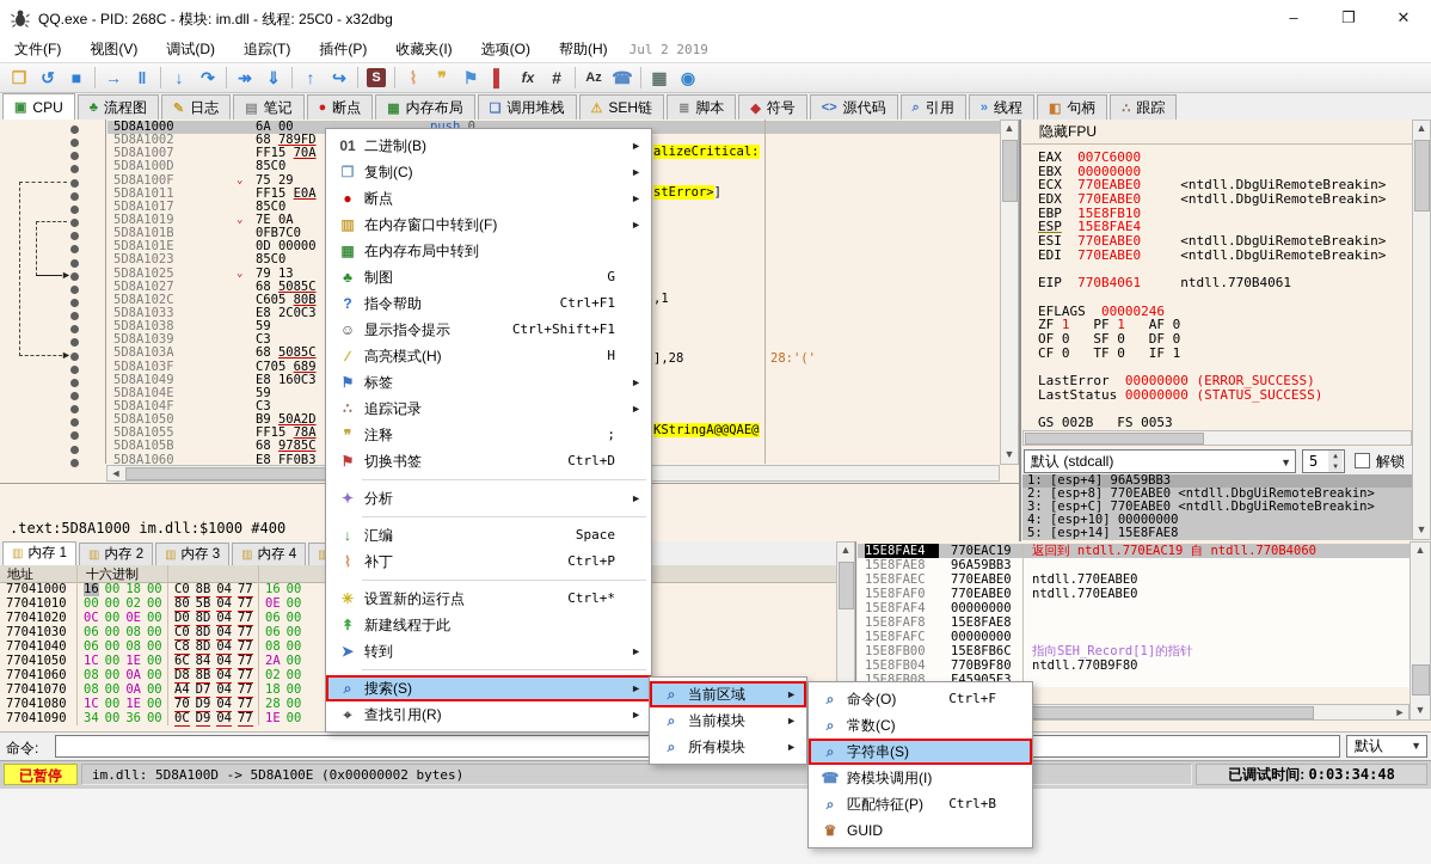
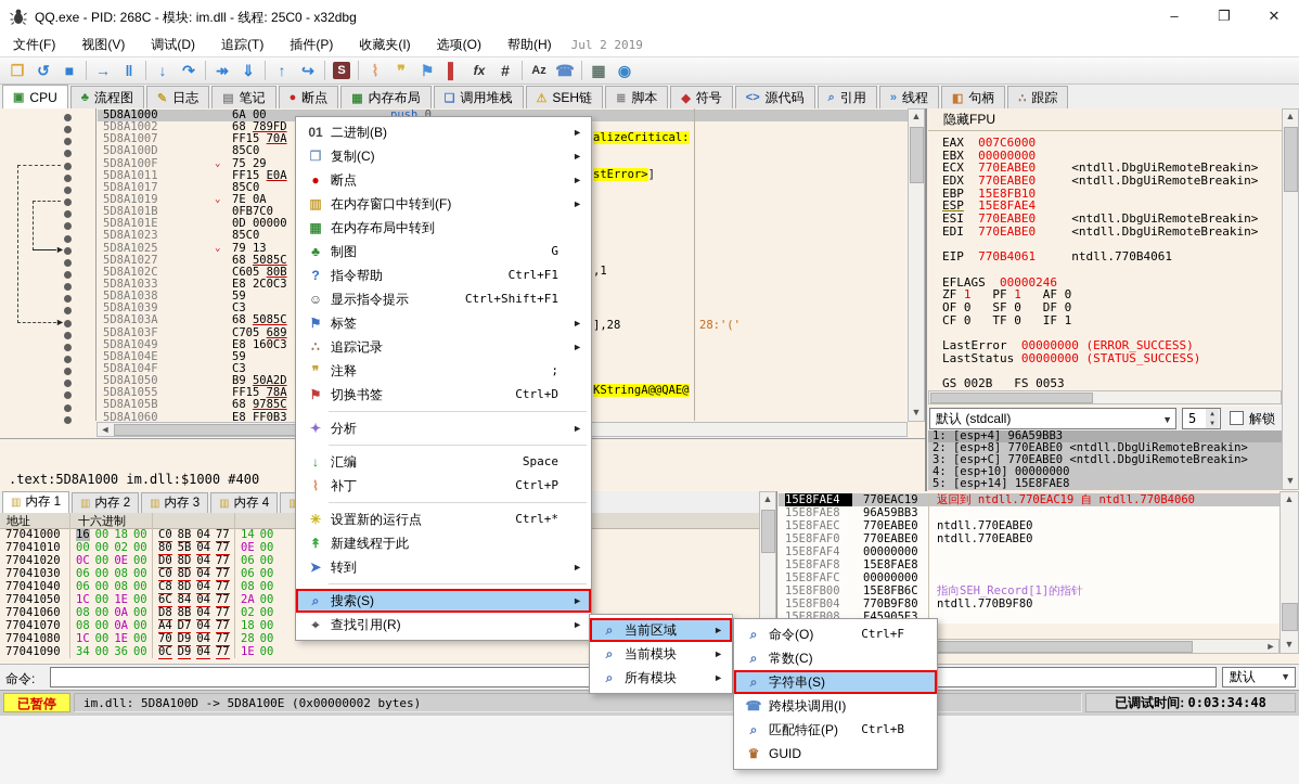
  QQ.exe - PID: 268C - 模块: im.dll - 线程: 25C0 - x32dbg
  –
  ❐
  ✕
  文件(F) 视图(V) 调试(D) 追踪(T) 插件(P) 收藏夹(I) 选项(O) 帮助(H) Jul 2 2019
  ❒
  ↺
  ■
  →
  ‖
  ↓
  ↷
  ↠
  ⇓
  ↑
  ↪
  S
  ⌇
  ❞
  ⚑
  ▌
  fx
  #
  Az
  ☎
  ▦
  ◉
  ▣
  CPU
  ♣
  流程图
  ✎
  日志
  ▤
  笔记
  ●
  断点
  ▦
  内存布局
  ❏
  调用堆栈
  ⚠
  SEH链
  ≣
  脚本
  ◆
  符号
  <>
  源代码
  ⌕
  引用
  »
  线程
  ◧
  句柄
  ∴
  跟踪
  ►
  ►
  5D8A1000
  6A 00
  push 0
  5D8A1002
  68 789FD
  5D8A1007
  FF15 70A
  5D8A100D
  85C0
  5D8A100F
  ⌄
  75 29
  5D8A1011
  FF15 E0A
  5D8A1017
  85C0
  5D8A1019
  ⌄
  7E 0A
  5D8A101B
  0FB7C0
  5D8A101E
  0D 00000
  5D8A1023
  85C0
  5D8A1025
  ⌄
  79 13
  5D8A1027
  68 5085C
  5D8A102C
  C605 80B
  5D8A1033
  E8 2C0C3
  5D8A1038
  59
  5D8A1039
  C3
  5D8A103A
  68 5085C
  5D8A103F
  C705 689
  5D8A1049
  E8 160C3
  5D8A104E
  59
  5D8A104F
  C3
  5D8A1050
  B9 50A2D
  5D8A1055
  FF15 78A
  5D8A105B
  68 9785C
  5D8A1060
  E8 FF0B3
  alizeCritical:
  stError>]
  ,1
  ],28
  28:'('
  KStringA@@QAE@
  ▲
  ▼
  ◄
  .text:5D8A1000 im.dll:$1000 #400
  隐藏FPU
  EAX 007C6000
  EBX 00000000
  ECX 770EABE0 <ntdll.DbgUiRemoteBreakin>
  EDX 770EABE0 <ntdll.DbgUiRemoteBreakin>
  EBP 15E8FB10
  ESP 15E8FAE4
  ESI 770EABE0 <ntdll.DbgUiRemoteBreakin>
  EDI 770EABE0 <ntdll.DbgUiRemoteBreakin>
  EIP 770B4061 ntdll.770B4061
  EFLAGS 00000246
  ZF 1 PF 1 AF 0
  OF 0 SF 0 DF 0
  CF 0 TF 0 IF 1
  LastError 00000000 (ERROR_SUCCESS)
  LastStatus 00000000 (STATUS_SUCCESS)
  GS 002B FS 0053
  默认 (stdcall)
  ▼
  5
  解锁
  1: [esp+4] 96A59BB3
  2: [esp+8] 770EABE0 <ntdll.DbgUiRemoteBreakin>
  3: [esp+C] 770EABE0 <ntdll.DbgUiRemoteBreakin>
  4: [esp+10] 00000000
  5: [esp+14] 15E8FAE8
  ▲
  ▼
  ▥
  内存 1
  ▥
  内存 2
  ▥
  内存 3
  ▥
  内存 4
  ▥
  地址
  十六进制
  77041000
  16 00 18 00
  C0 8B 04 77
- 16 00
+ 14 00
  77041010
  00 00 02 00
  80 5B 04 77
  0E 00
  77041020
  0C 00 0E 00
  D0 8D 04 77
  06 00
  77041030
  06 00 08 00
  C0 8D 04 77
  06 00
  77041040
  06 00 08 00
  C8 8D 04 77
  08 00
  77041050
  1C 00 1E 00
  6C 84 04 77
  2A 00
  77041060
  08 00 0A 00
  D8 8B 04 77
  02 00
  77041070
  08 00 0A 00
  A4 D7 04 77
  18 00
  77041080
  1C 00 1E 00
  70 D9 04 77
  28 00
  77041090
  34 00 36 00
  0C D9 04 77
  1E 00
  ▲
  15E8FAE4
  770EAC19
  返回到 ntdll.770EAC19 自 ntdll.770B4060
  15E8FAE8
  96A59BB3
  15E8FAEC
  770EABE0
  ntdll.770EABE0
  15E8FAF0
  770EABE0
  ntdll.770EABE0
  15E8FAF4
  00000000
  15E8FAF8
  15E8FAE8
  15E8FAFC
  00000000
  15E8FB00
  15E8FB6C
  指向SEH_Record[1]的指针
  15E8FB04
  770B9F80
  ntdll.770B9F80
  15E8FB08
  F45905E3
  ►
  ▲
  ▼
  命令:
  默认
  ▼
  已暂停
  im.dll: 5D8A100D -> 5D8A100E (0x00000002 bytes)
  已调试时间: 0:03:34:48
  01
  二进制(B)
  ►
  ❐
  复制(C)
  ►
  ●
  断点
  ►
  ▥
  在内存窗口中转到(F)
  ►
  ▦
  在内存布局中转到
  ♣
  制图
  G
  ?
  指令帮助
  Ctrl+F1
  ☺
  显示指令提示
  Ctrl+Shift+F1
- ∕
- 高亮模式(H)
- H
  ⚑
  标签
  ►
  ∴
  追踪记录
  ►
  ❞
  注释
  ;
  ⚑
  切换书签
  Ctrl+D
  ✦
  分析
  ►
  ↓
  汇编
  Space
  ⌇
  补丁
  Ctrl+P
  ✳
  设置新的运行点
  Ctrl+*
  ↟
  新建线程于此
  ➤
  转到
  ►
  ⌕
  搜索(S)
  ►
  ⌖
  查找引用(R)
  ►
  ⌕
  当前区域
  ►
  ⌕
  当前模块
  ►
  ⌕
  所有模块
  ►
  ⌕
  命令(O)
  Ctrl+F
  ⌕
  常数(C)
  ⌕
  字符串(S)
  ☎
  跨模块调用(I)
  ⌕
  匹配特征(P)
  Ctrl+B
  ♛
  GUID
